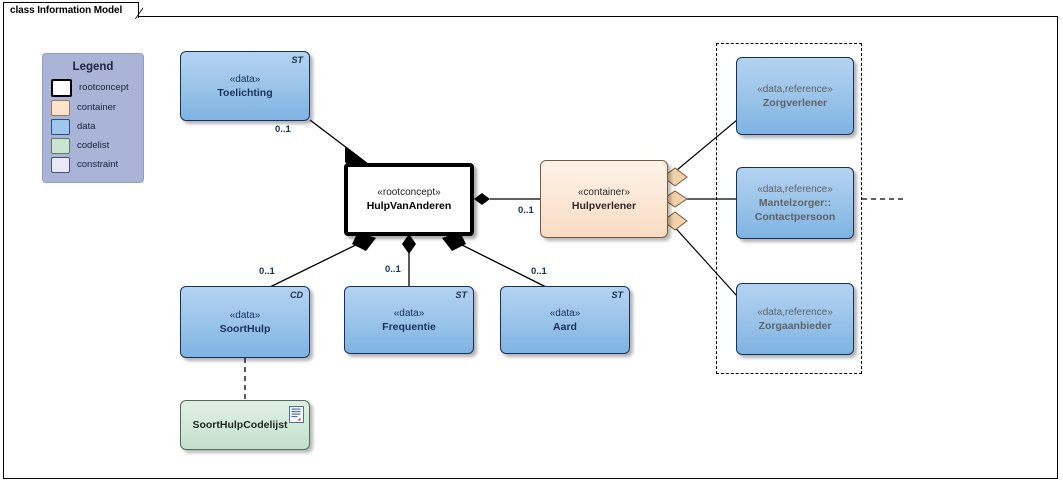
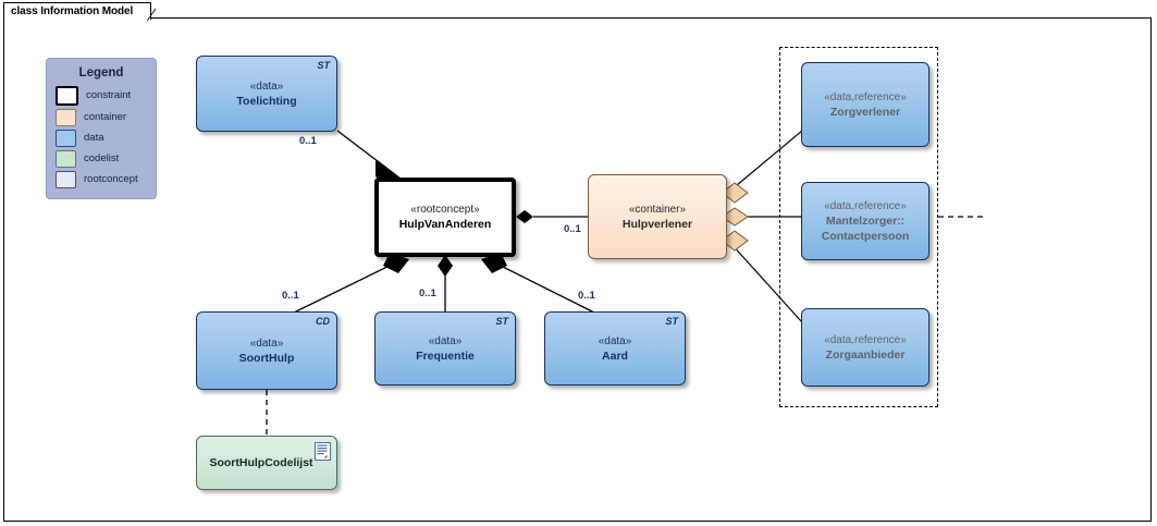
  class Information Model
  Legend
- rootconcept
+ constraint
  container
  data
  codelist
- constraint
+ rootconcept
  0..1
  0..1
  0..1
  0..1
  0..1
  ST
  «data»
  Toelichting
  «rootconcept»
  HulpVanAnderen
  «container»
  Hulpverlener
  CD
  «data»
  SoortHulp
  ST
  «data»
  Frequentie
  ST
  «data»
  Aard
  SoortHulpCodelijst
  «data,reference»
  Zorgverlener
  «data,reference»
  Mantelzorger::
  Contactpersoon
  «data,reference»
  Zorgaanbieder
